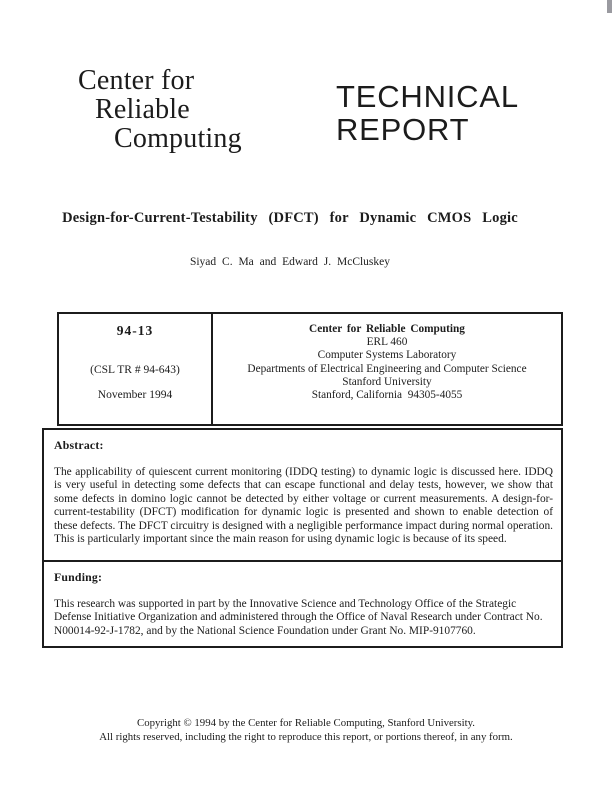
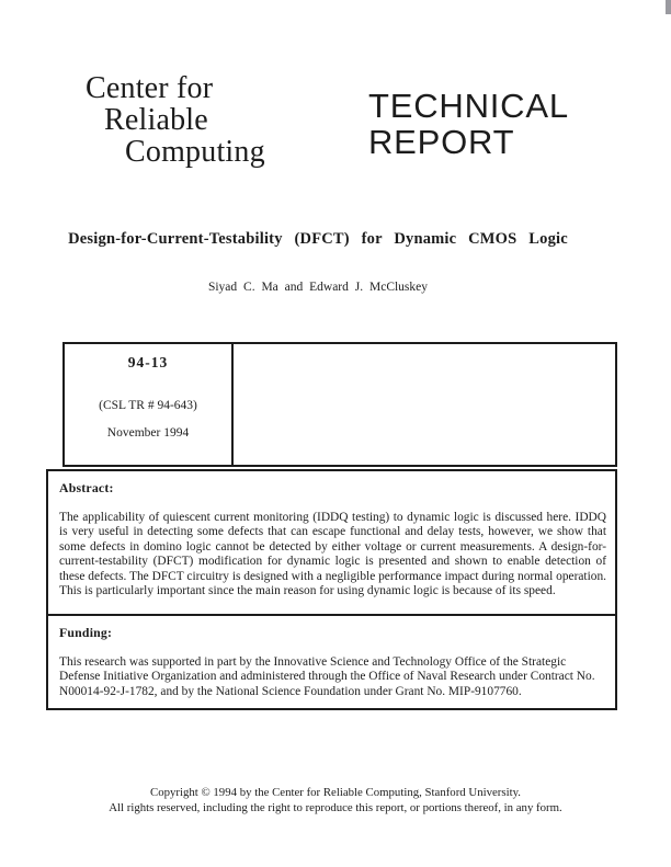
  Center for
  Reliable
  Computing
  TECHNICAL
  REPORT
  Design-for-Current-Testability (DFCT) for Dynamic CMOS Logic
  Siyad C. Ma and Edward J. McCluskey
  94-13
  (CSL TR # 94-643)
  November 1994
- Center for Reliable Computing
- ERL 460
- Computer Systems Laboratory
- Departments of Electrical Engineering and Computer Science
- Stanford University
- Stanford, California 94305-4055
  Abstract:
  The applicability of quiescent current monitoring (IDDQ testing) to dynamic logic is discussed here. IDDQ is very useful in detecting some defects that can escape functional and delay tests, however, we show that some defects in domino logic cannot be detected by either voltage or current measurements. A design-for-current-testability (DFCT) modification for dynamic logic is presented and shown to enable detection of these defects. The DFCT circuitry is designed with a negligible performance impact during normal operation. This is particularly important since the main reason for using dynamic logic is because of its speed.
  Funding:
  This research was supported in part by the Innovative Science and Technology Office of the Strategic Defense Initiative Organization and administered through the Office of Naval Research under Contract No. N00014-92-J-1782, and by the National Science Foundation under Grant No. MIP-9107760.
  Copyright © 1994 by the Center for Reliable Computing, Stanford University.
  All rights reserved, including the right to reproduce this report, or portions thereof, in any form.
